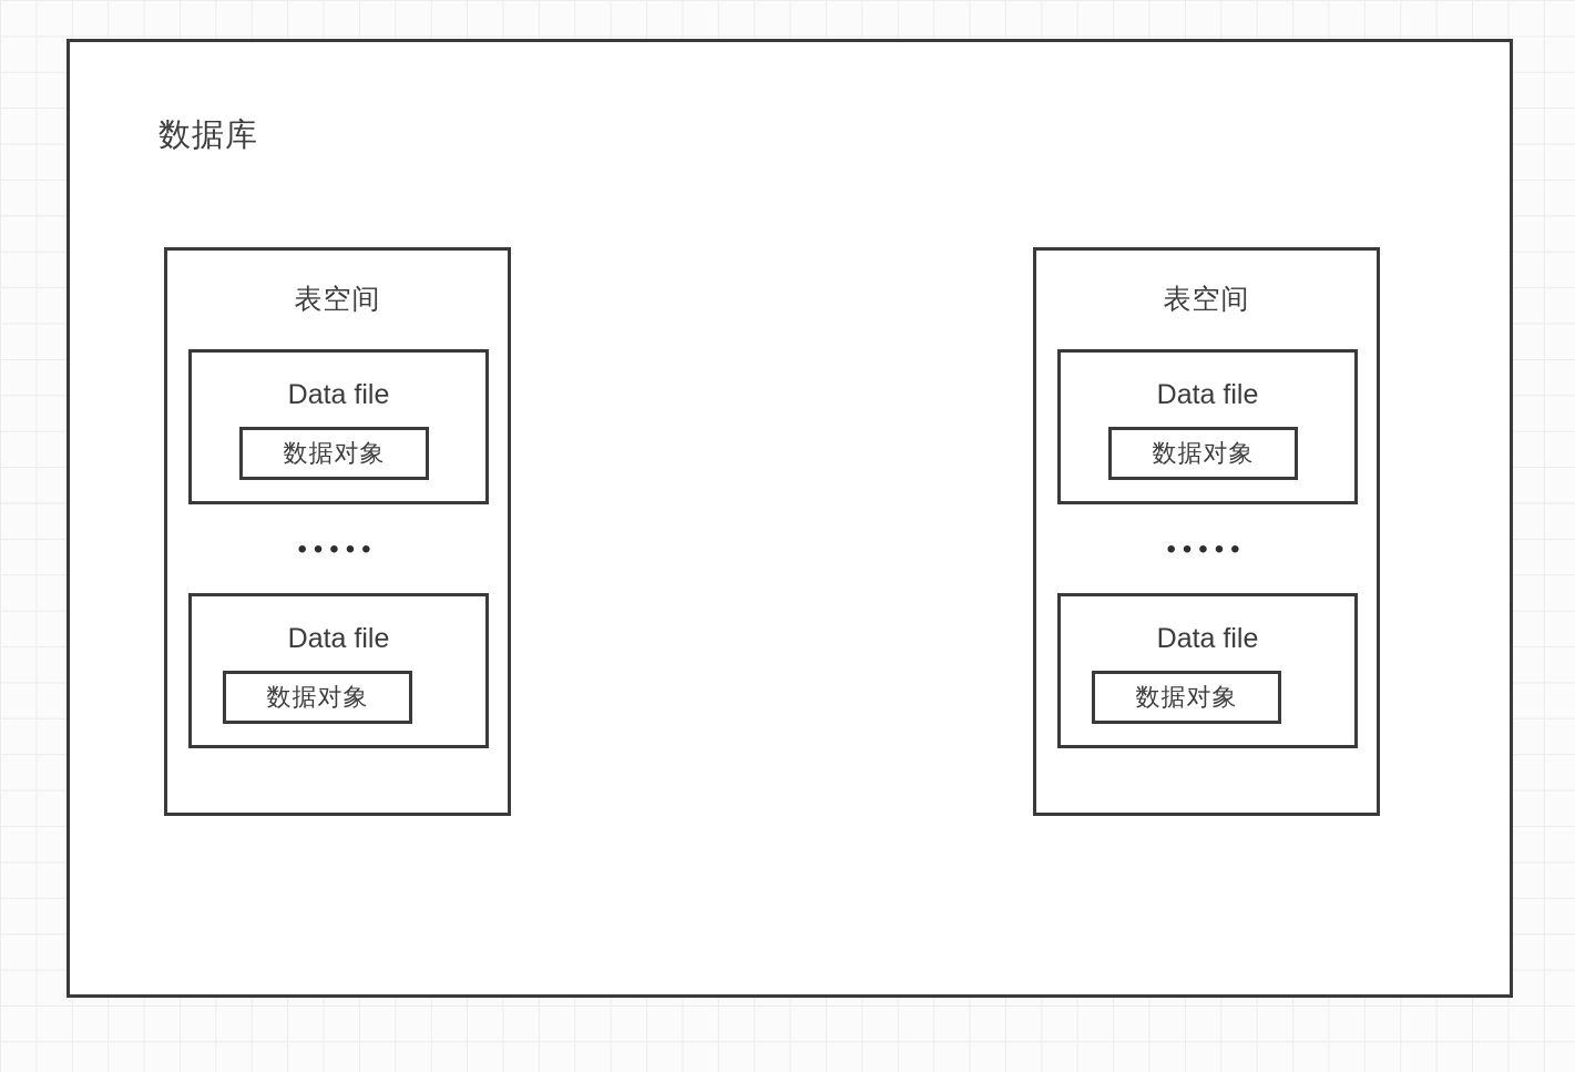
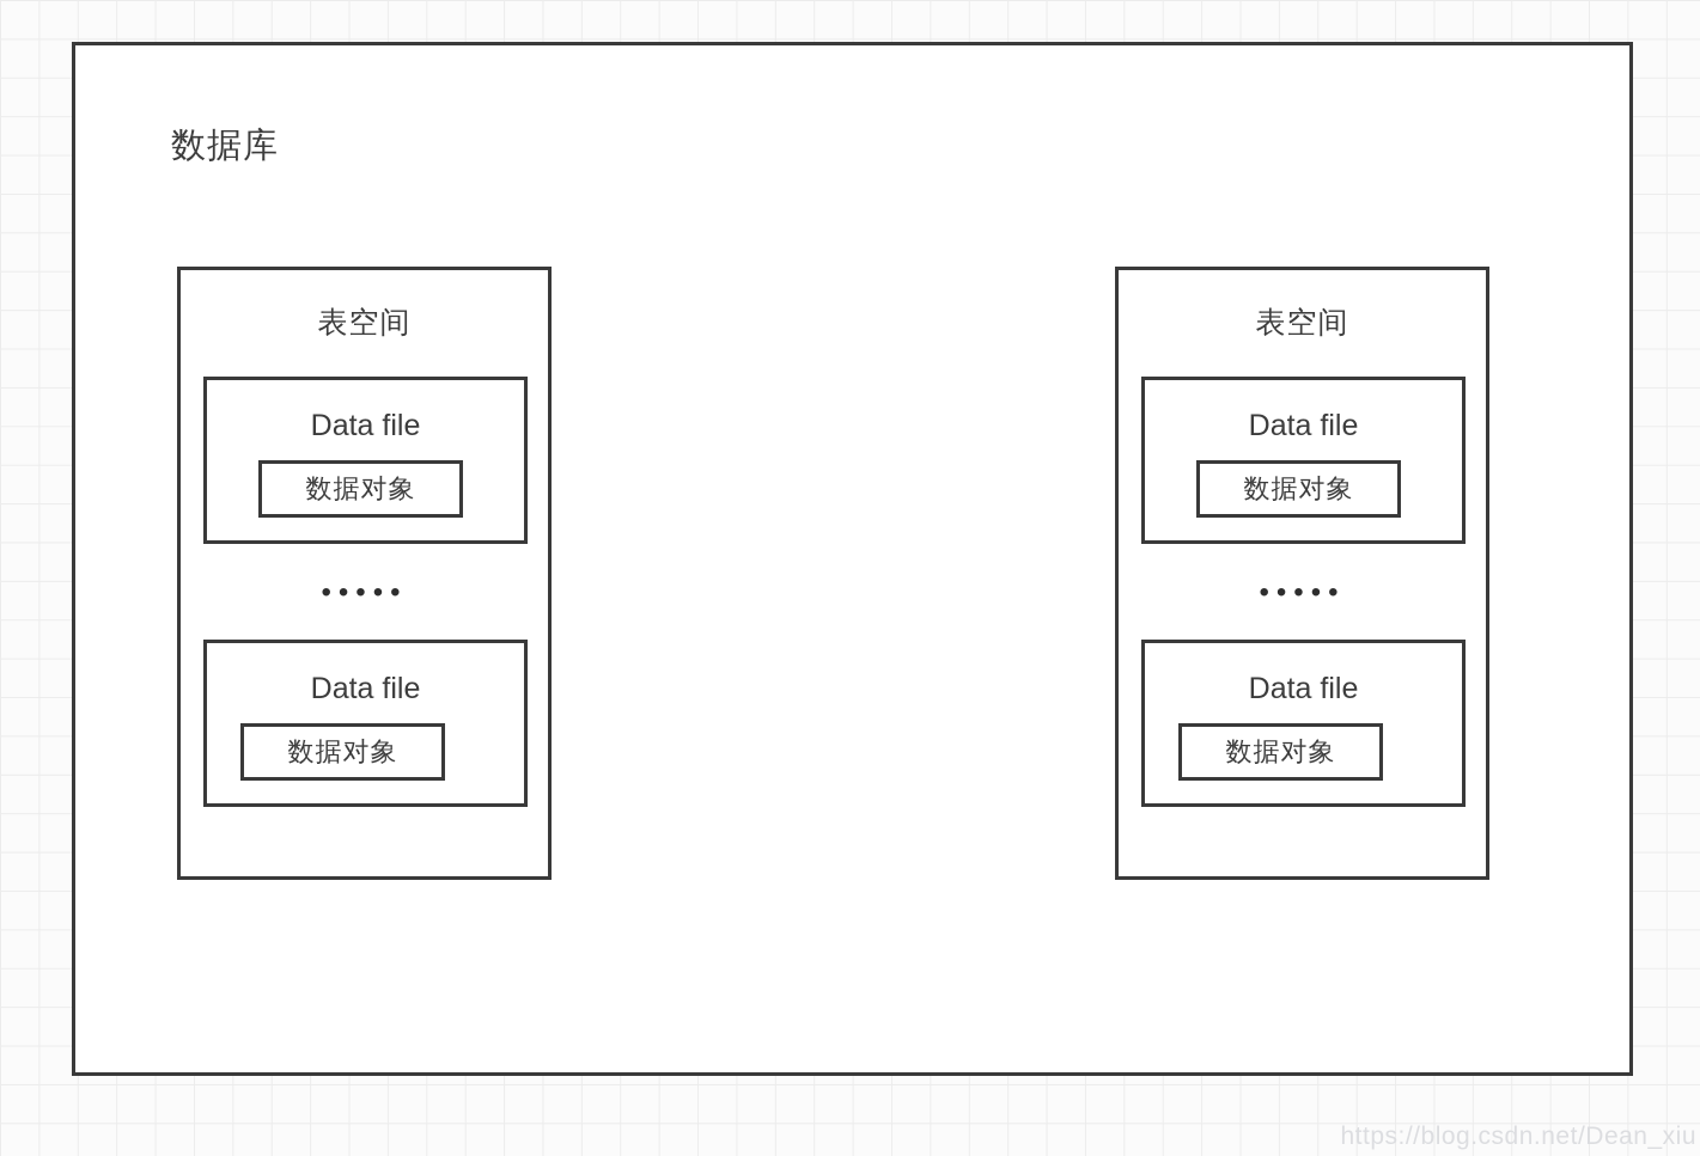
  数据库
  表空间
  Data file
  数据对象
  •••••
  Data file
  数据对象
  表空间
  Data file
  数据对象
  •••••
  Data file
  数据对象
+ https://blog.csdn.net/Dean_xiu
